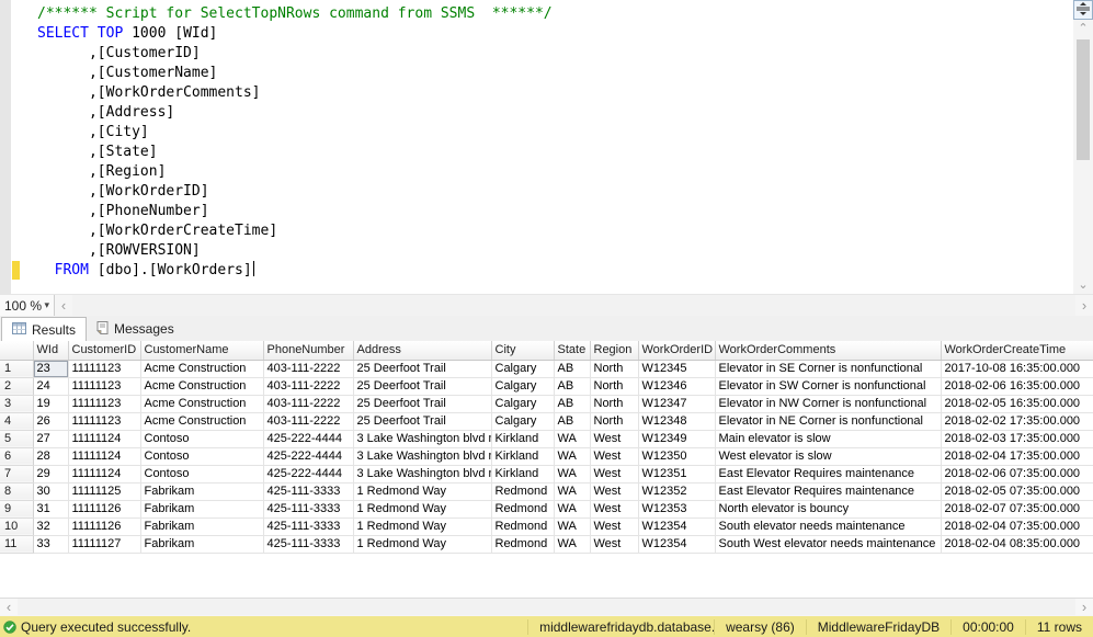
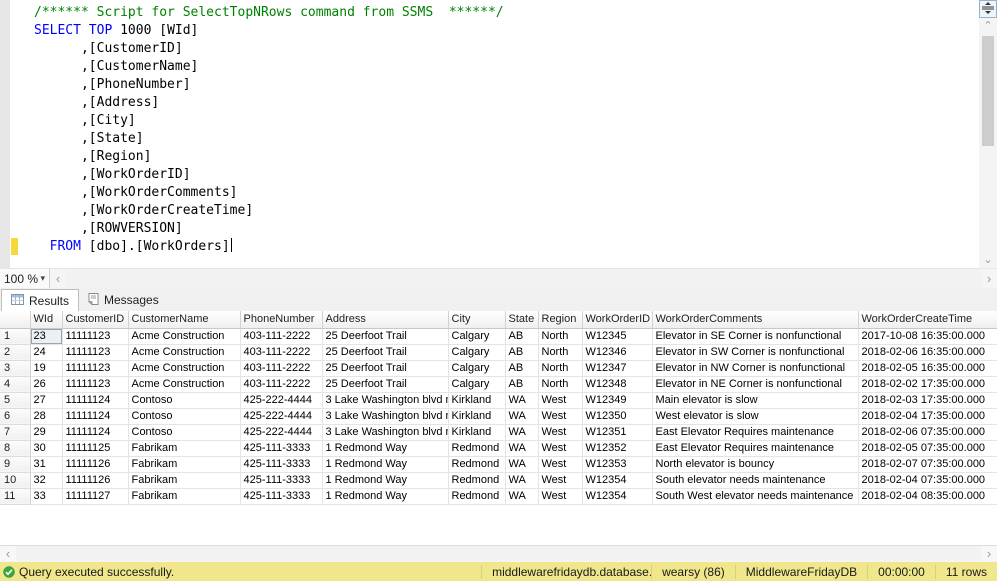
  /****** Script for SelectTopNRows command from SSMS ******/
  SELECT TOP 1000 [WId]
  ,[CustomerID]
  ,[CustomerName]
- ,[WorkOrderComments]
+ ,[PhoneNumber]
  ,[Address]
  ,[City]
  ,[State]
  ,[Region]
  ,[WorkOrderID]
- ,[PhoneNumber]
+ ,[WorkOrderComments]
  ,[WorkOrderCreateTime]
  ,[ROWVERSION]
  FROM [dbo].[WorkOrders]
  ⌃
  ⌄
  100 %
  ▾
  ‹
  ›
  Results
  Messages
  	WId	CustomerID	CustomerName	PhoneNumber	Address	City	State	Region	WorkOrderID	WorkOrderComments	WorkOrderCreateTime
  1	23	11111123	Acme Construction	403-111-2222	25 Deerfoot Trail	Calgary	AB	North	W12345	Elevator in SE Corner is nonfunctional	2017-10-08 16:35:00.000
  2	24	11111123	Acme Construction	403-111-2222	25 Deerfoot Trail	Calgary	AB	North	W12346	Elevator in SW Corner is nonfunctional	2018-02-06 16:35:00.000
  3	19	11111123	Acme Construction	403-111-2222	25 Deerfoot Trail	Calgary	AB	North	W12347	Elevator in NW Corner is nonfunctional	2018-02-05 16:35:00.000
  4	26	11111123	Acme Construction	403-111-2222	25 Deerfoot Trail	Calgary	AB	North	W12348	Elevator in NE Corner is nonfunctional	2018-02-02 17:35:00.000
  5	27	11111124	Contoso	425-222-4444	3 Lake Washington blvd	Kirkland	WA	West	W12349	Main elevator is slow	2018-02-03 17:35:00.000
  6	28	11111124	Contoso	425-222-4444	3 Lake Washington blvd	Kirkland	WA	West	W12350	West elevator is slow	2018-02-04 17:35:00.000
  7	29	11111124	Contoso	425-222-4444	3 Lake Washington blvd	Kirkland	WA	West	W12351	East Elevator Requires maintenance	2018-02-06 07:35:00.000
  8	30	11111125	Fabrikam	425-111-3333	1 Redmond Way	Redmond	WA	West	W12352	East Elevator Requires maintenance	2018-02-05 07:35:00.000
  9	31	11111126	Fabrikam	425-111-3333	1 Redmond Way	Redmond	WA	West	W12353	North elevator is bouncy	2018-02-07 07:35:00.000
  10	32	11111126	Fabrikam	425-111-3333	1 Redmond Way	Redmond	WA	West	W12354	South elevator needs maintenance	2018-02-04 07:35:00.000
  11	33	11111127	Fabrikam	425-111-3333	1 Redmond Way	Redmond	WA	West	W12354	South West elevator needs maintenance	2018-02-04 08:35:00.000
  ‹
  ›
  Query executed successfully.
  middlewarefridaydb.database.
  wearsy (86)
  MiddlewareFridayDB
  00:00:00
  11 rows
